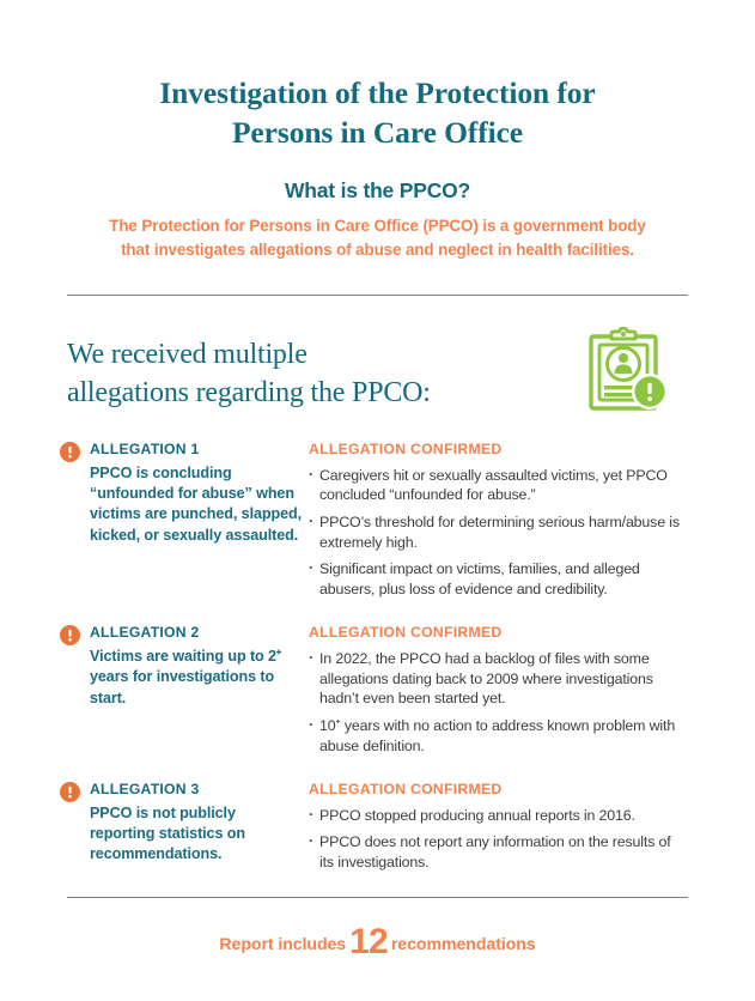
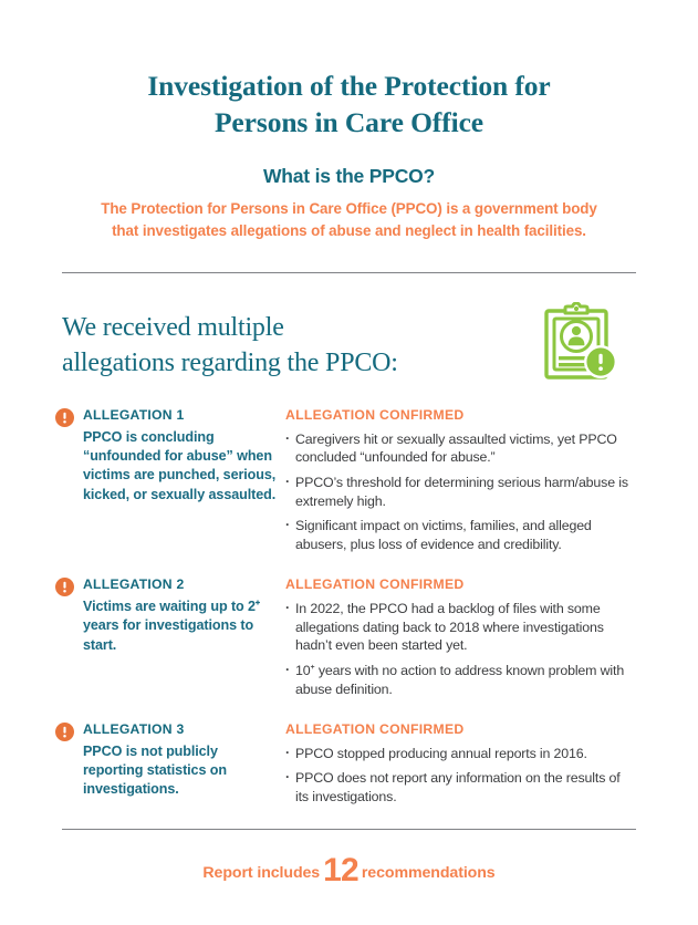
  Investigation of the Protection for
  Persons in Care Office
  What is the PPCO?
  The Protection for Persons in Care Office (PPCO) is a government body
  that investigates allegations of abuse and neglect in health facilities.
  We received multiple
  allegations regarding the PPCO:
  ALLEGATION 1
- PPCO is concluding “unfounded for abuse” when victims are punched, slapped, kicked, or sexually assaulted.
+ PPCO is concluding “unfounded for abuse” when victims are punched, serious, kicked, or sexually assaulted.
  ALLEGATION CONFIRMED
  Caregivers hit or sexually assaulted victims, yet PPCO concluded “unfounded for abuse.”
  PPCO’s threshold for determining serious harm/abuse is extremely high.
  Significant impact on victims, families, and alleged abusers, plus loss of evidence and credibility.
  ALLEGATION 2
  Victims are waiting up to 2⁺ years for investigations to start.
  ALLEGATION CONFIRMED
- In 2022, the PPCO had a backlog of files with some allegations dating back to 2009 where investigations hadn’t even been started yet.
+ In 2022, the PPCO had a backlog of files with some allegations dating back to 2018 where investigations hadn’t even been started yet.
  10⁺ years with no action to address known problem with abuse definition.
  ALLEGATION 3
- PPCO is not publicly reporting statistics on recommendations.
+ PPCO is not publicly reporting statistics on investigations.
  ALLEGATION CONFIRMED
  PPCO stopped producing annual reports in 2016.
  PPCO does not report any information on the results of its investigations.
  Report includes 12 recommendations
